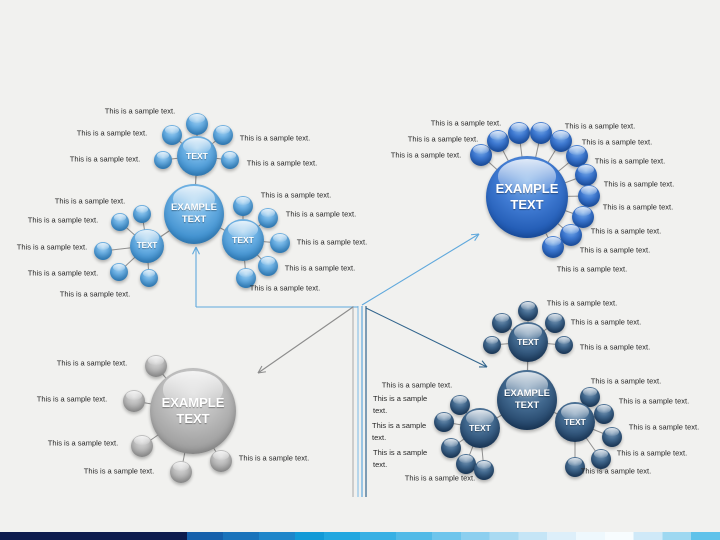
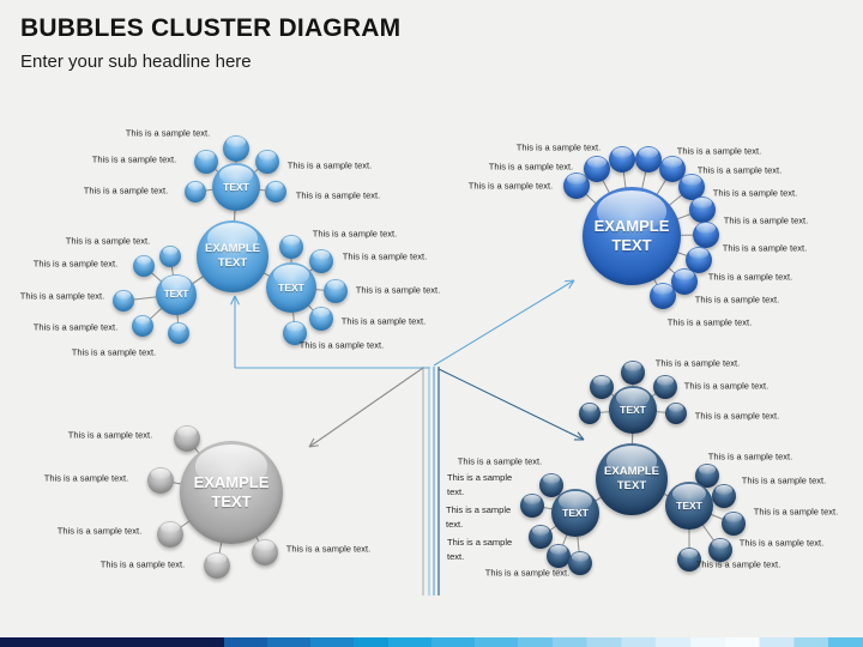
+ BUBBLES CLUSTER DIAGRAM
+ Enter your sub headline here
  TEXT
  TEXT
  TEXT
  EXAMPLE TEXT
  This is a sample text.
  This is a sample text.
  This is a sample text.
  This is a sample text.
  This is a sample text.
  This is a sample text.
  This is a sample text.
  This is a sample text.
  This is a sample text.
  This is a sample text.
  This is a sample text.
  This is a sample text.
  This is a sample text.
  This is a sample text.
  This is a sample text.
  EXAMPLE TEXT
  This is a sample text.
  This is a sample text.
  This is a sample text.
  This is a sample text.
  This is a sample text.
  This is a sample text.
  This is a sample text.
  This is a sample text.
  This is a sample text.
  This is a sample text.
  This is a sample text.
  EXAMPLE TEXT
  This is a sample text.
  This is a sample text.
  This is a sample text.
  This is a sample text.
  This is a sample text.
  TEXT
  TEXT
  TEXT
  EXAMPLE TEXT
  This is a sample text.
  This is a sample text.
  This is a sample text.
  This is a sample text.
  This is a sample text.
  This is a sample text.
  This is a sample text.
  This is a sample text.
  This is a sample text.
  This is a sample text.
  This is a sample text.
  This is a sample text.
  This is a sample text.
